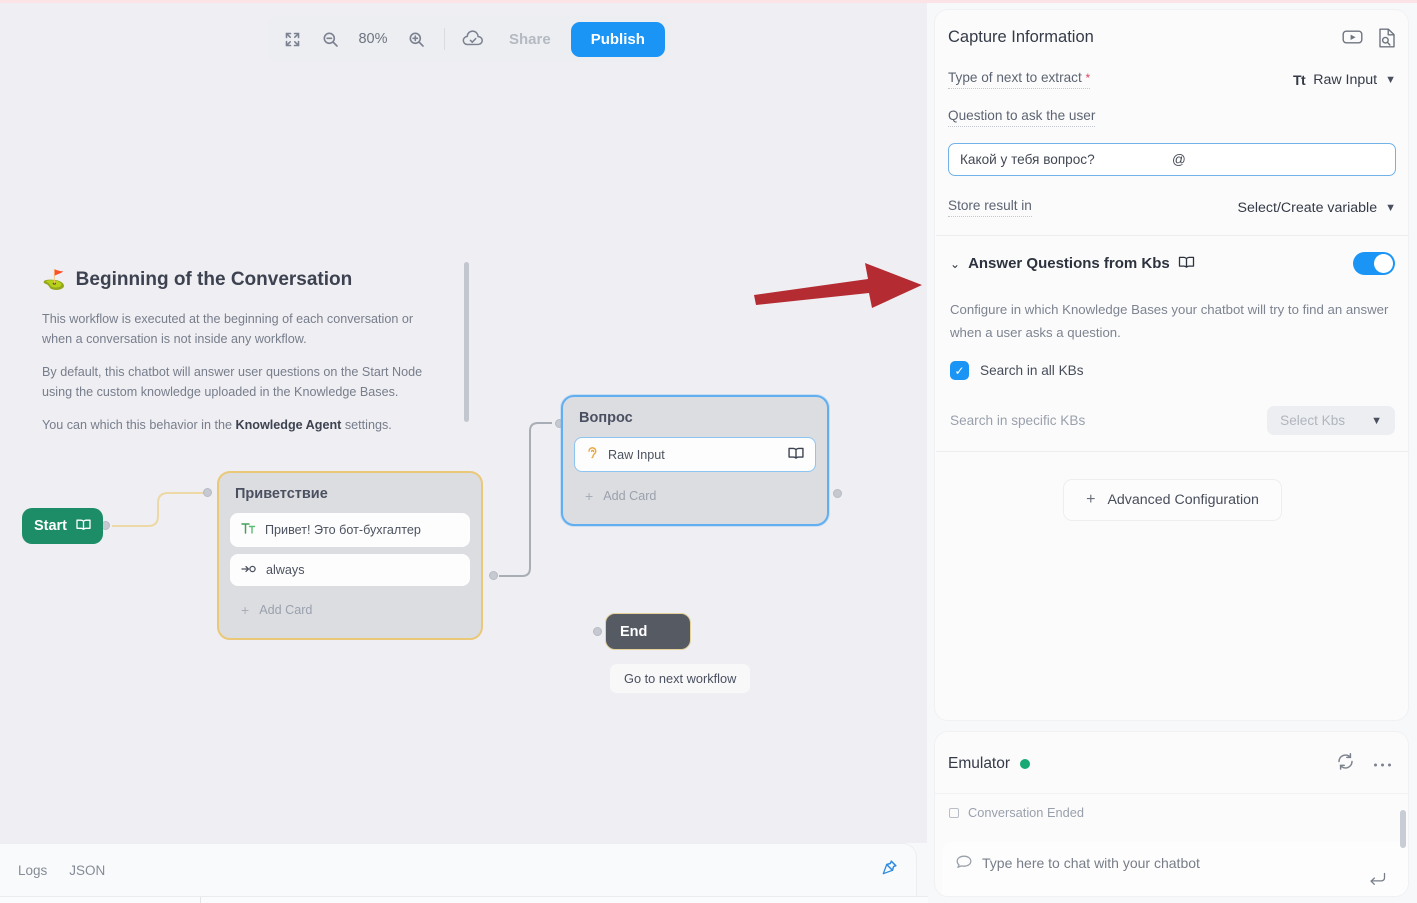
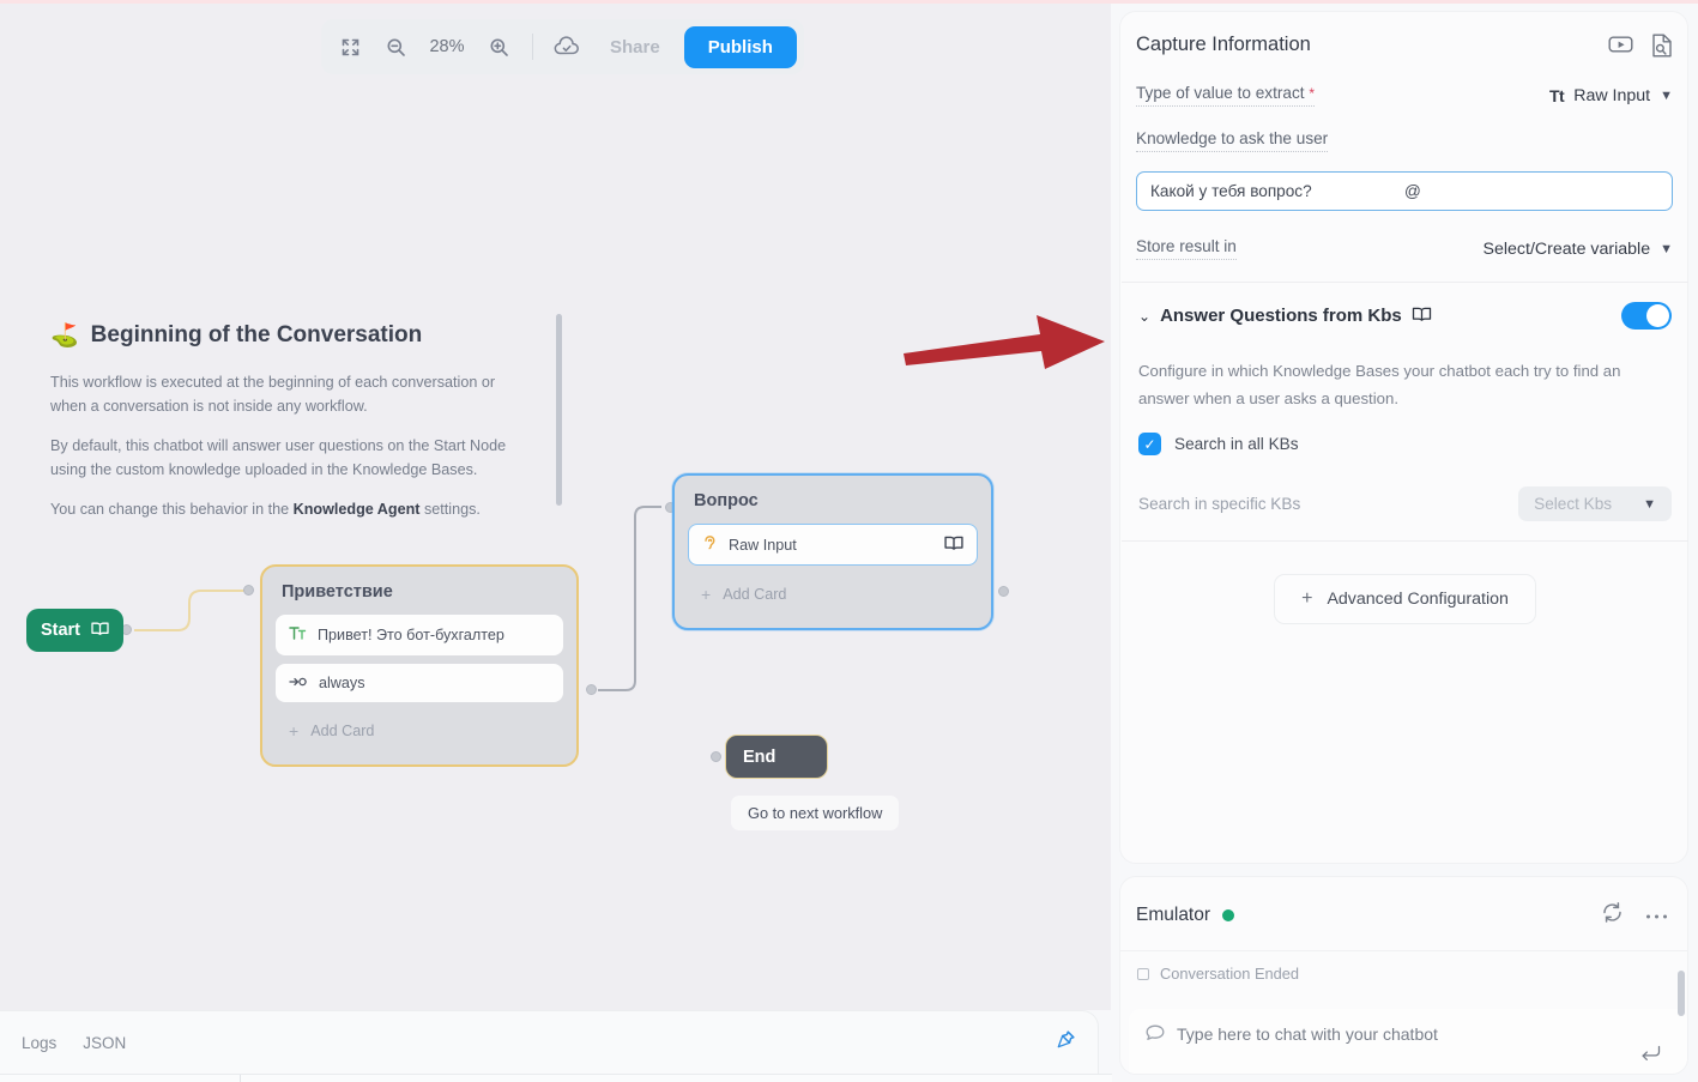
- 80%
+ 28%
  Share
  Publish
  ⛳
  Beginning of the Conversation
  This workflow is executed at the beginning of each conversation or when a conversation is not inside any workflow.
  By default, this chatbot will answer user questions on the Start Node using the custom knowledge uploaded in the Knowledge Bases.
- You can which this behavior in the Knowledge Agent settings.
+ You can change this behavior in the Knowledge Agent settings.
  Start
  Приветствие
  Привет! Это бот-бухгалтер
  always
  +
  Add Card
  Вопрос
  Raw Input
  +
  Add Card
  End
  Go to next workflow
  Logs
  JSON
  Capture Information
- Type of next to extract *
+ Type of value to extract *
  Tt
  Raw Input
  ▼
- Question to ask the user
+ Knowledge to ask the user
  Какой у тебя вопрос?
  @
  Store result in
  Select/Create variable
  ▼
  ⌄
  Answer Questions from Kbs
- Configure in which Knowledge Bases your chatbot will try to find an answer when a user asks a question.
+ Configure in which Knowledge Bases your chatbot each try to find an answer when a user asks a question.
  ✓
  Search in all KBs
  Search in specific KBs
  Select Kbs
  ▼
  +
  Advanced Configuration
  Emulator
  Conversation Ended
  Type here to chat with your chatbot
